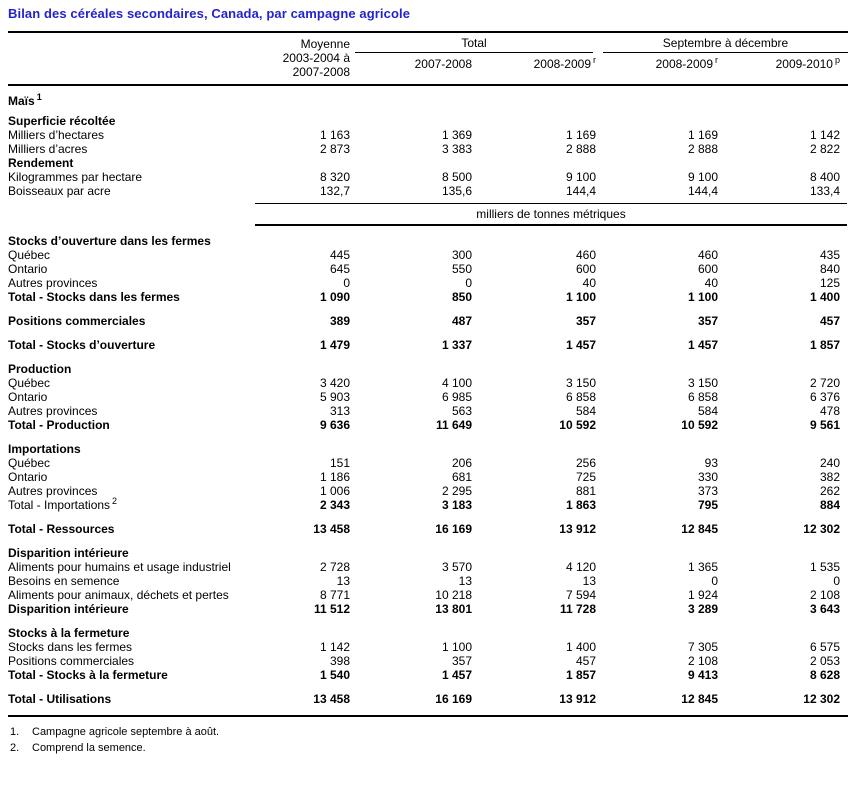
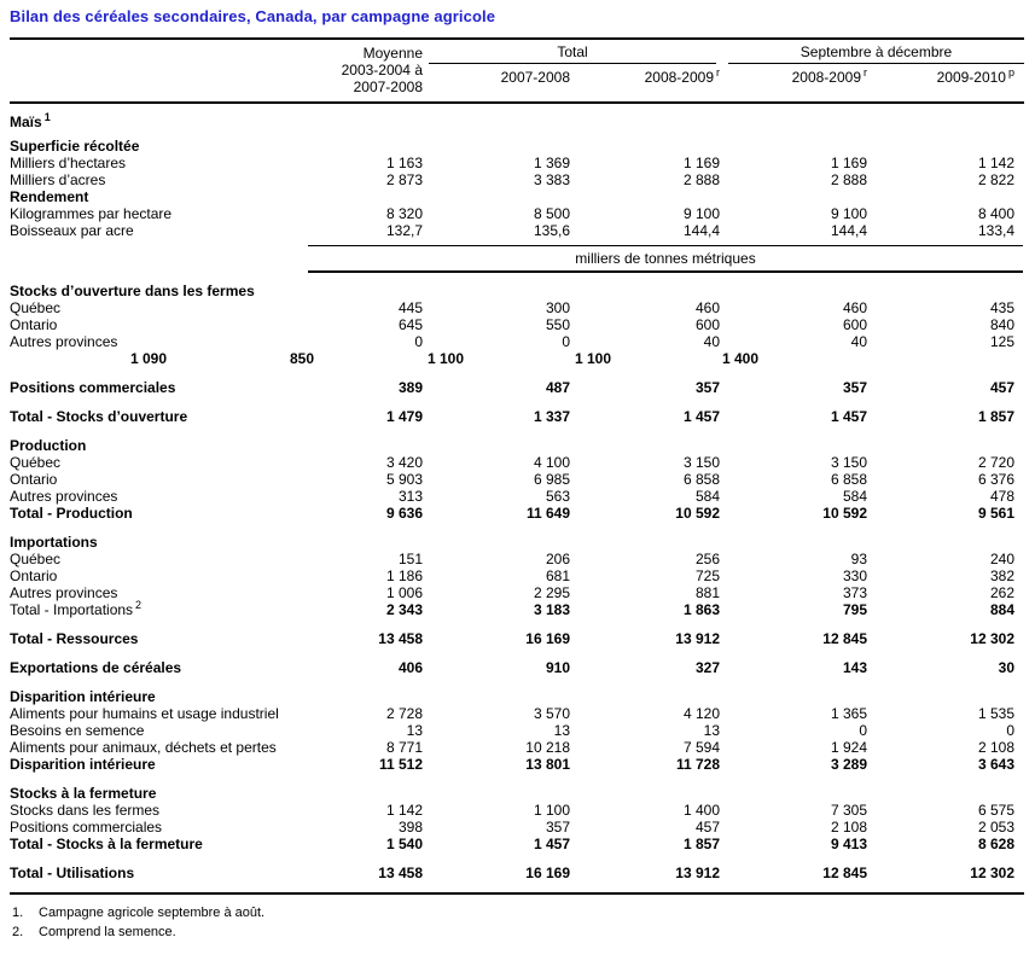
  Bilan des céréales secondaires, Canada, par campagne agricole
  Moyenne
  2003-2004 à
  2007-2008
  Total
  2007-2008
  2008-2009 r
  Septembre à décembre
  2008-2009 r
  2009-2010 p
  Maïs 1
  Superficie récoltée
  Milliers d’hectares
  1 163
  1 369
  1 169
  1 169
  1 142
  Milliers d’acres
  2 873
  3 383
  2 888
  2 888
  2 822
  Rendement
  Kilogrammes par hectare
  8 320
  8 500
  9 100
  9 100
  8 400
  Boisseaux par acre
  132,7
  135,6
  144,4
  144,4
  133,4
  milliers de tonnes métriques
  Stocks d’ouverture dans les fermes
  Québec
  445
  300
  460
  460
  435
  Ontario
  645
  550
  600
  600
  840
  Autres provinces
  0
  0
  40
  40
  125
- Total - Stocks dans les fermes
  1 090
  850
  1 100
  1 100
  1 400
  Positions commerciales
  389
  487
  357
  357
  457
  Total - Stocks d’ouverture
  1 479
  1 337
  1 457
  1 457
  1 857
  Production
  Québec
  3 420
  4 100
  3 150
  3 150
  2 720
  Ontario
  5 903
  6 985
  6 858
  6 858
  6 376
  Autres provinces
  313
  563
  584
  584
  478
  Total - Production
  9 636
  11 649
  10 592
  10 592
  9 561
  Importations
  Québec
  151
  206
  256
  93
  240
  Ontario
  1 186
  681
  725
  330
  382
  Autres provinces
  1 006
  2 295
  881
  373
  262
  Total - Importations 2
  2 343
  3 183
  1 863
  795
  884
  Total - Ressources
  13 458
  16 169
  13 912
  12 845
  12 302
+ Exportations de céréales
+ 406
+ 910
+ 327
+ 143
+ 30
  Disparition intérieure
  Aliments pour humains et usage industr
  2 728
  3 570
  4 120
  1 365
  1 535
  Besoins en semence
  13
  13
  13
  0
  0
  Aliments pour animaux, déchets et perte
  8 771
  10 218
  7 594
  1 924
  2 108
  Disparition intérieure
  11 512
  13 801
  11 728
  3 289
  3 643
  Stocks à la fermeture
  Stocks dans les fermes
  1 142
  1 100
  1 400
  7 305
  6 575
  Positions commerciales
  398
  357
  457
  2 108
  2 053
  Total - Stocks à la fermeture
  1 540
  1 457
  1 857
  9 413
  8 628
  Total - Utilisations
  13 458
  16 169
  13 912
  12 845
  12 302
  1.
  Campagne agricole septembre à août.
  2.
  Comprend la semence.
